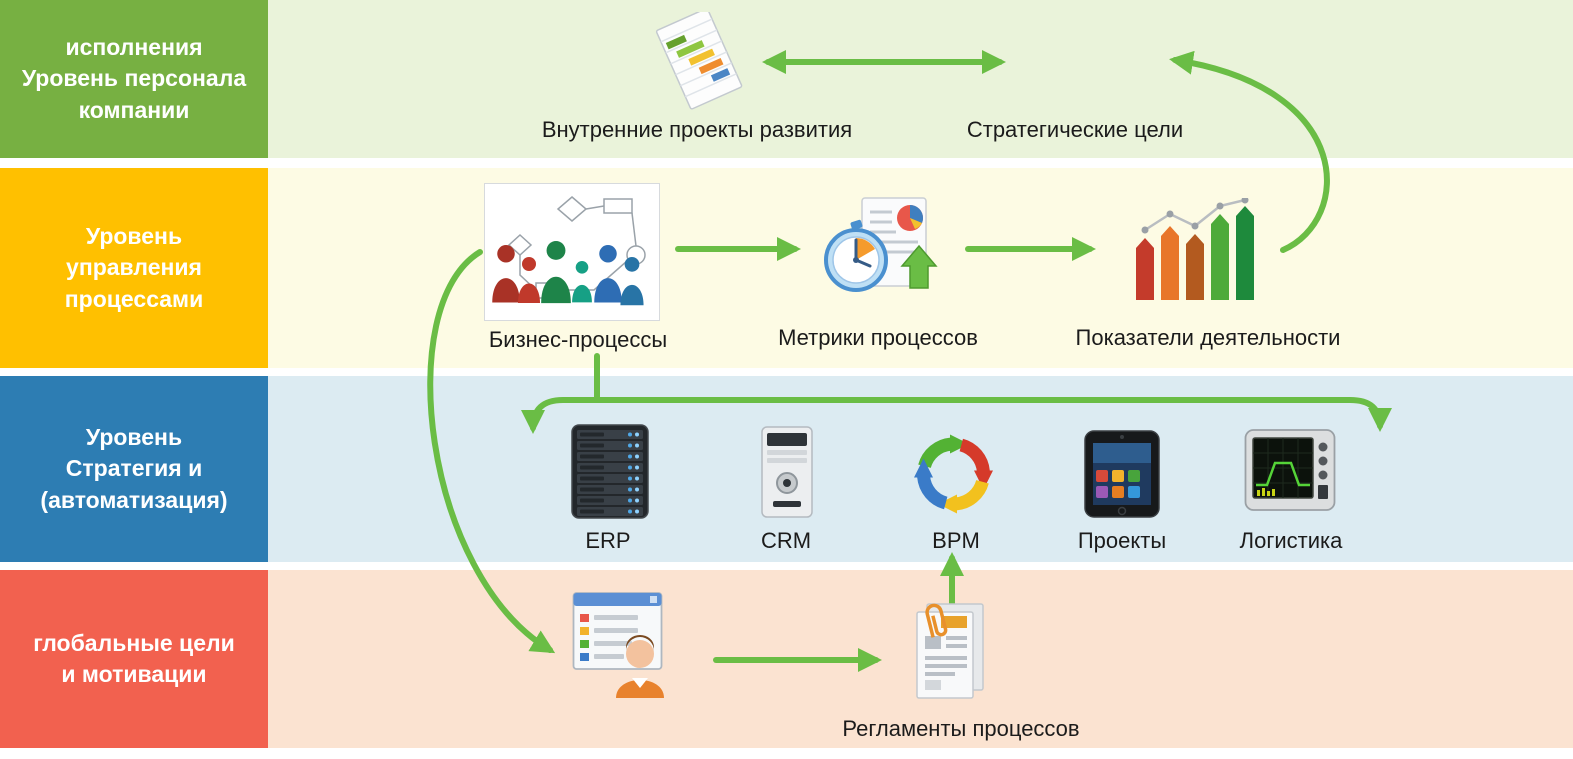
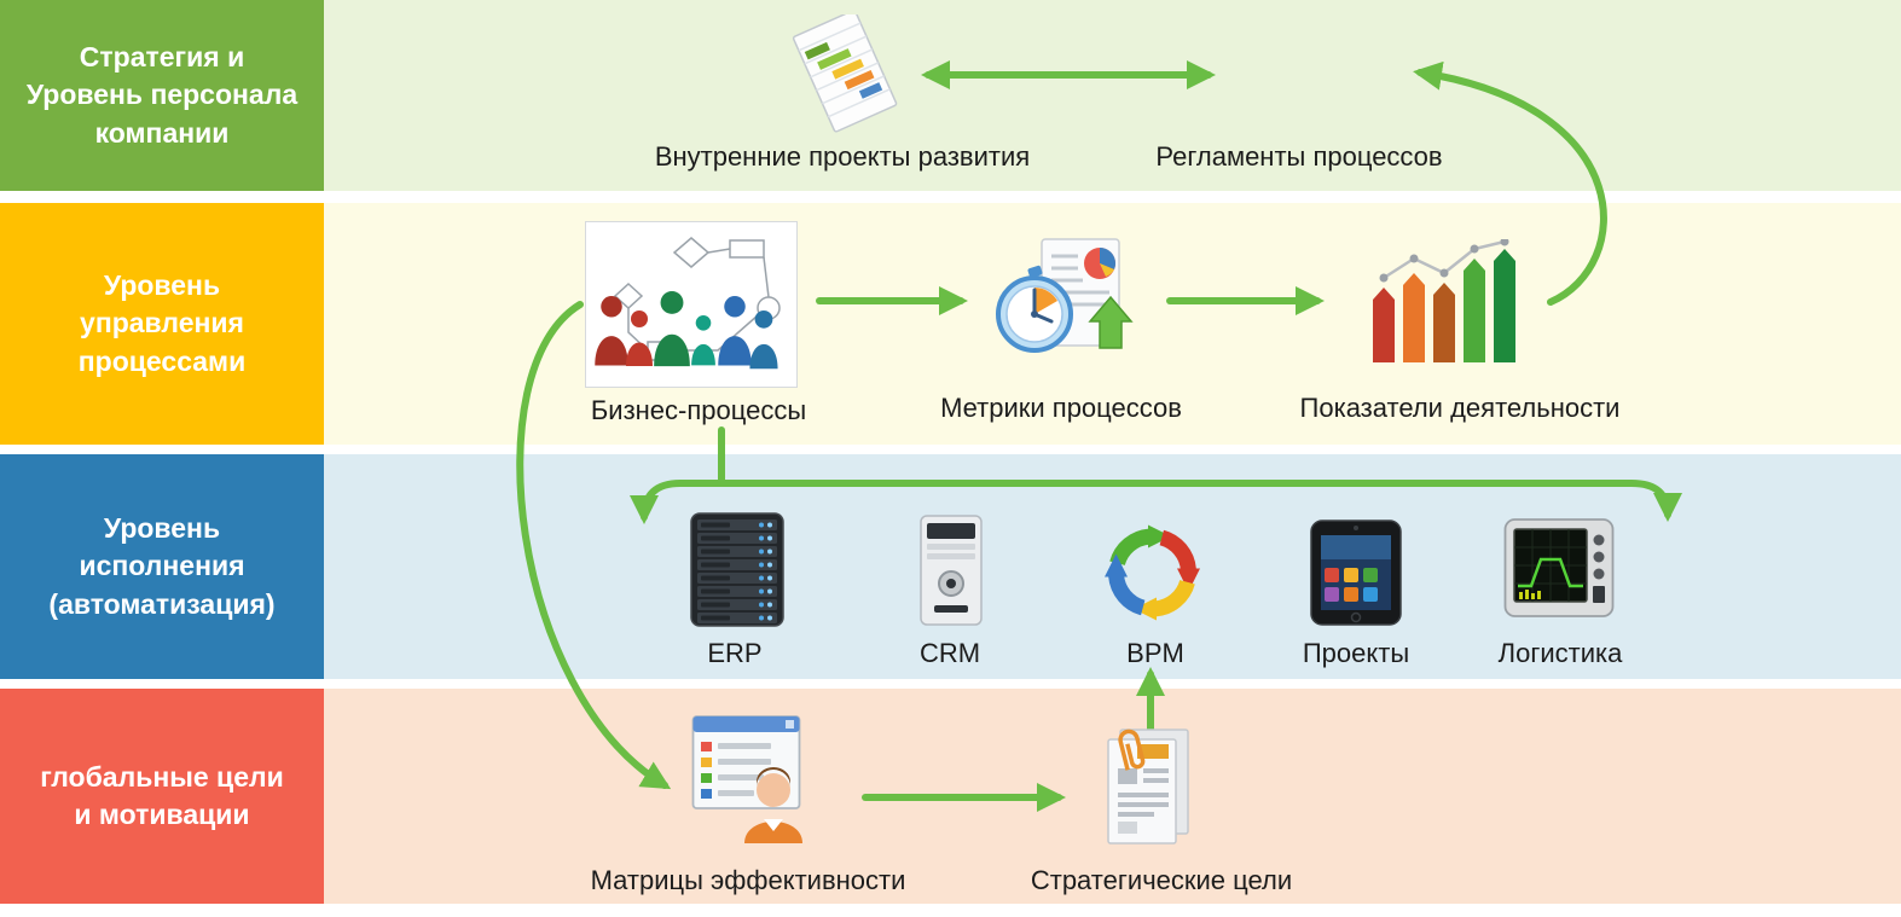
- исполнения
+ Стратегия и
  Уровень персонала
  компании
  Уровень
  управления
  процессами
  Уровень
- Стратегия и
+ исполнения
  (автоматизация)
  глобальные цели
  и мотивации
  Внутренние проекты развития
- Стратегические цели
+ Регламенты процессов
  Бизнес-процессы
  Метрики процессов
  Показатели деятельности
  ERP
  CRM
  BPM
  Проекты
  Логистика
+ Матрицы эффективности
- Регламенты процессов
+ Стратегические цели
